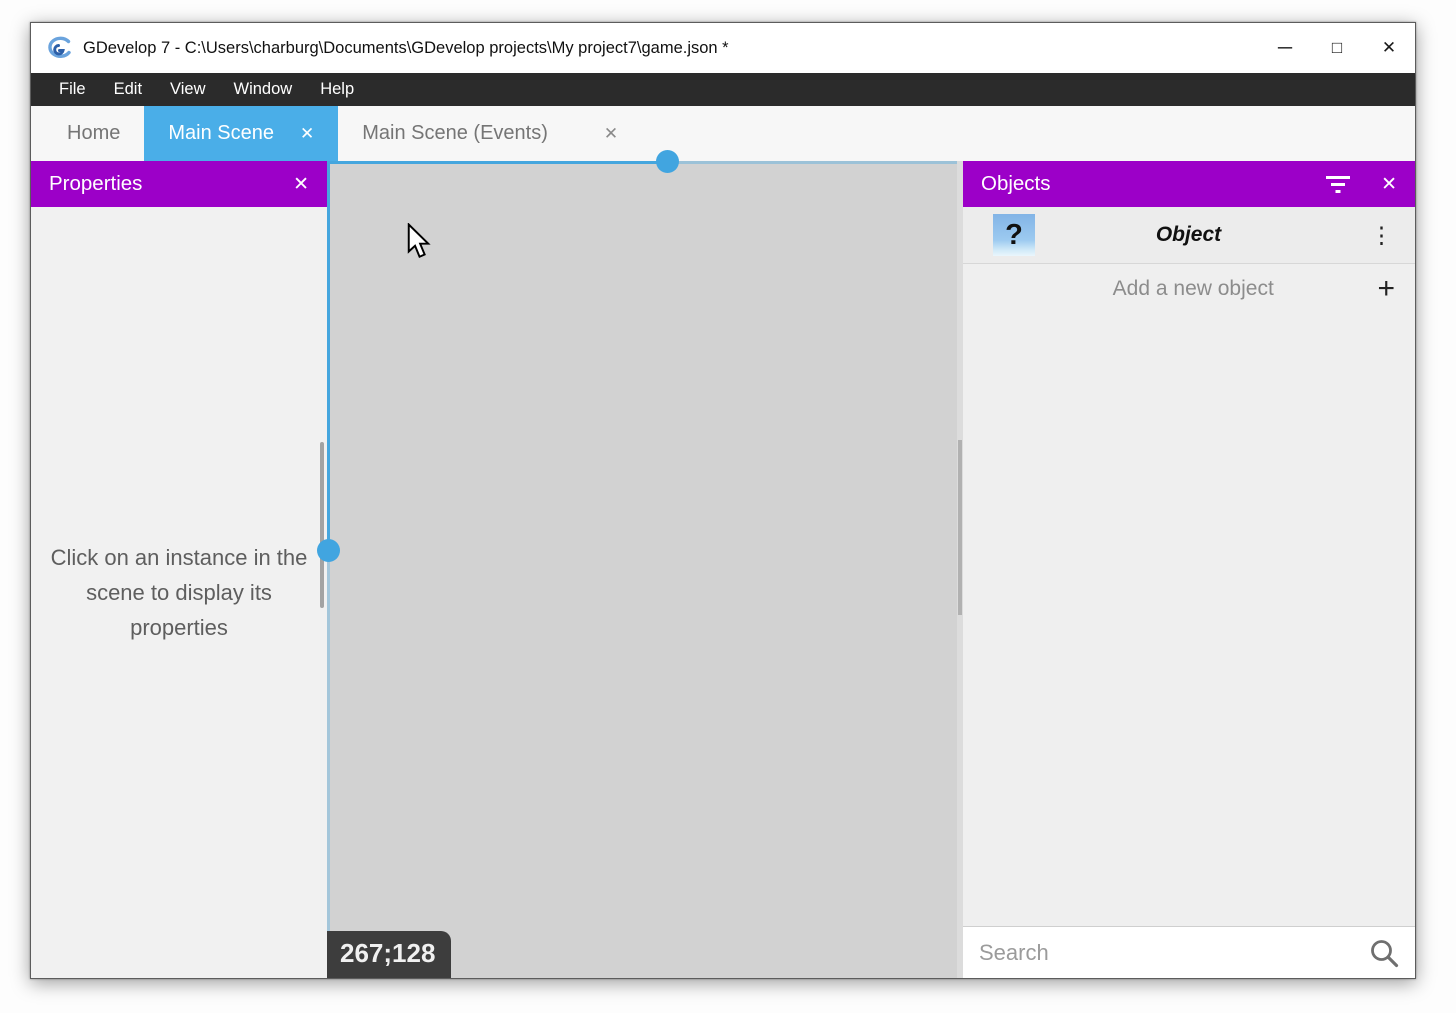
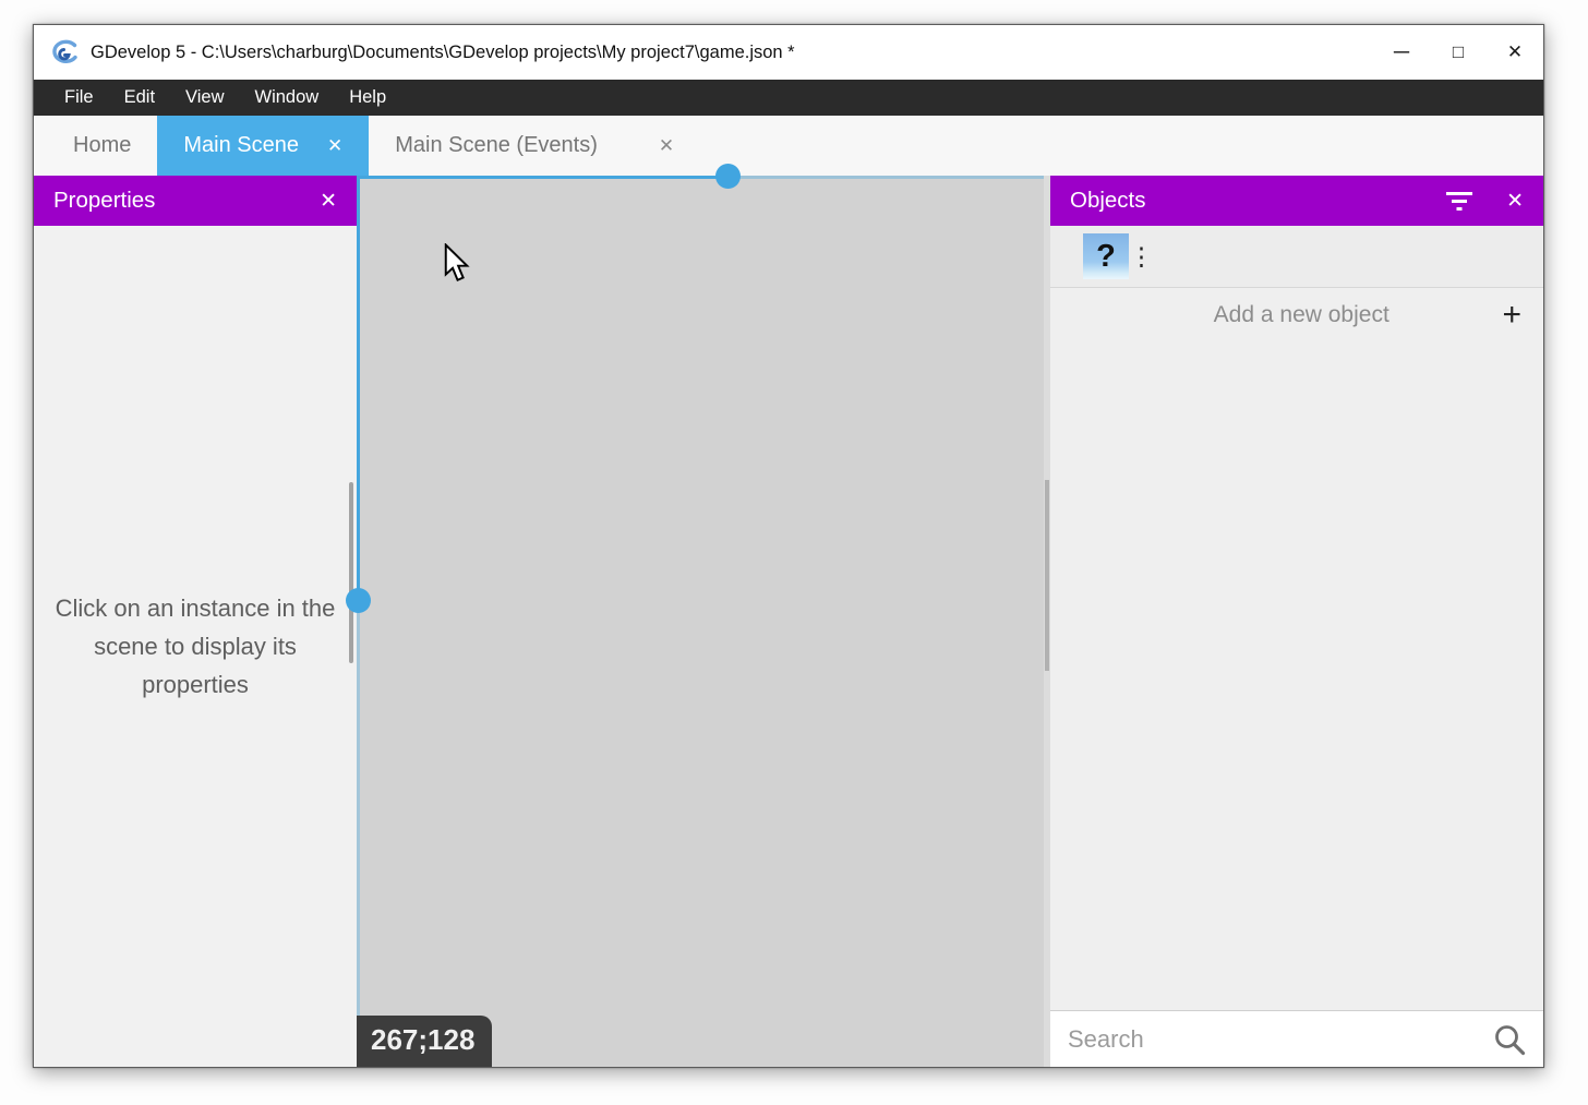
- GDevelop 7 - C:\Users\charburg\Documents\GDevelop projects\My project7\game.json *
+ GDevelop 5 - C:\Users\charburg\Documents\GDevelop projects\My project7\game.json *
  ─
  □
  ✕
  File
  Edit
  View
  Window
  Help
  Home
  Main Scene
  ✕
  Main Scene (Events)
  ✕
  Properties
  ✕
  Click on an instance in the scene to display its properties
  267;128
  Objects
  ✕
  ?
- Object
  ⋮
  Add a new object
  +
  Search
